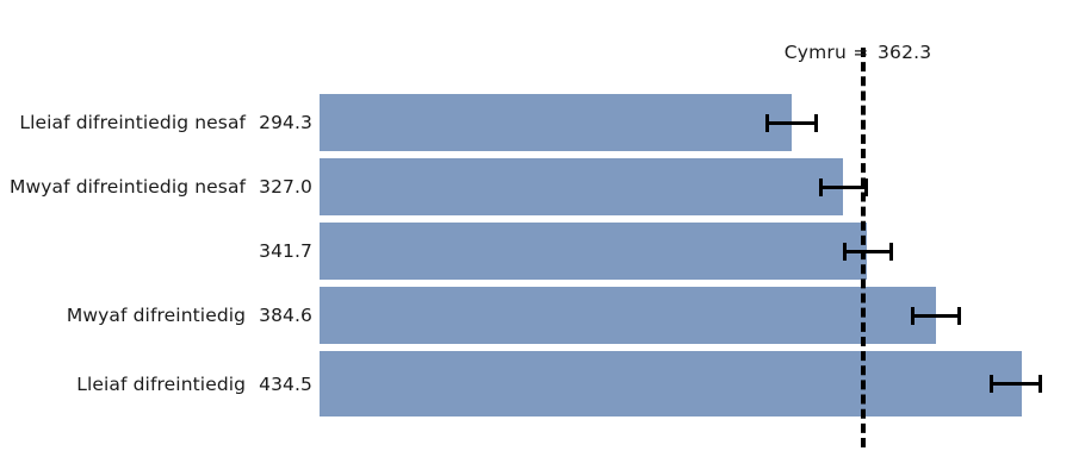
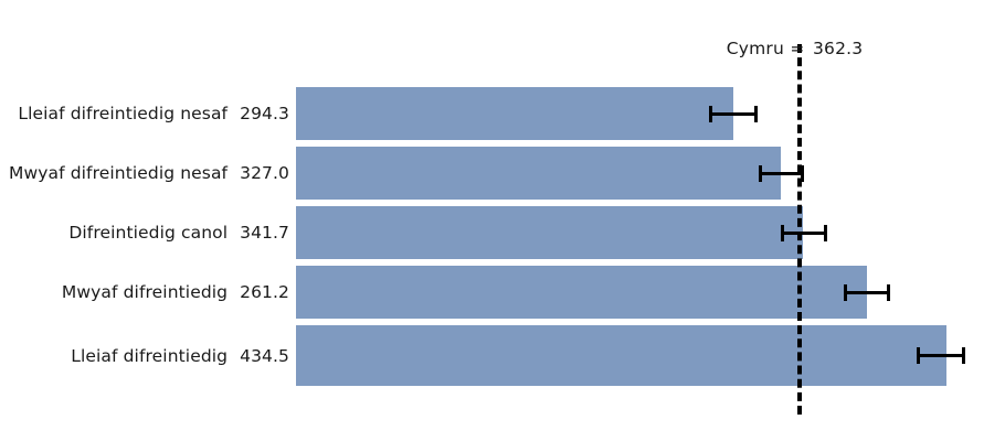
  Cymru
  =
  362.3
  Lleiaf difreintiedig nesaf
  294.3
  Mwyaf difreintiedig nesaf
  327.0
+ Difreintiedig canol
  341.7
  Mwyaf difreintiedig
- 384.6
+ 261.2
  Lleiaf difreintiedig
  434.5
